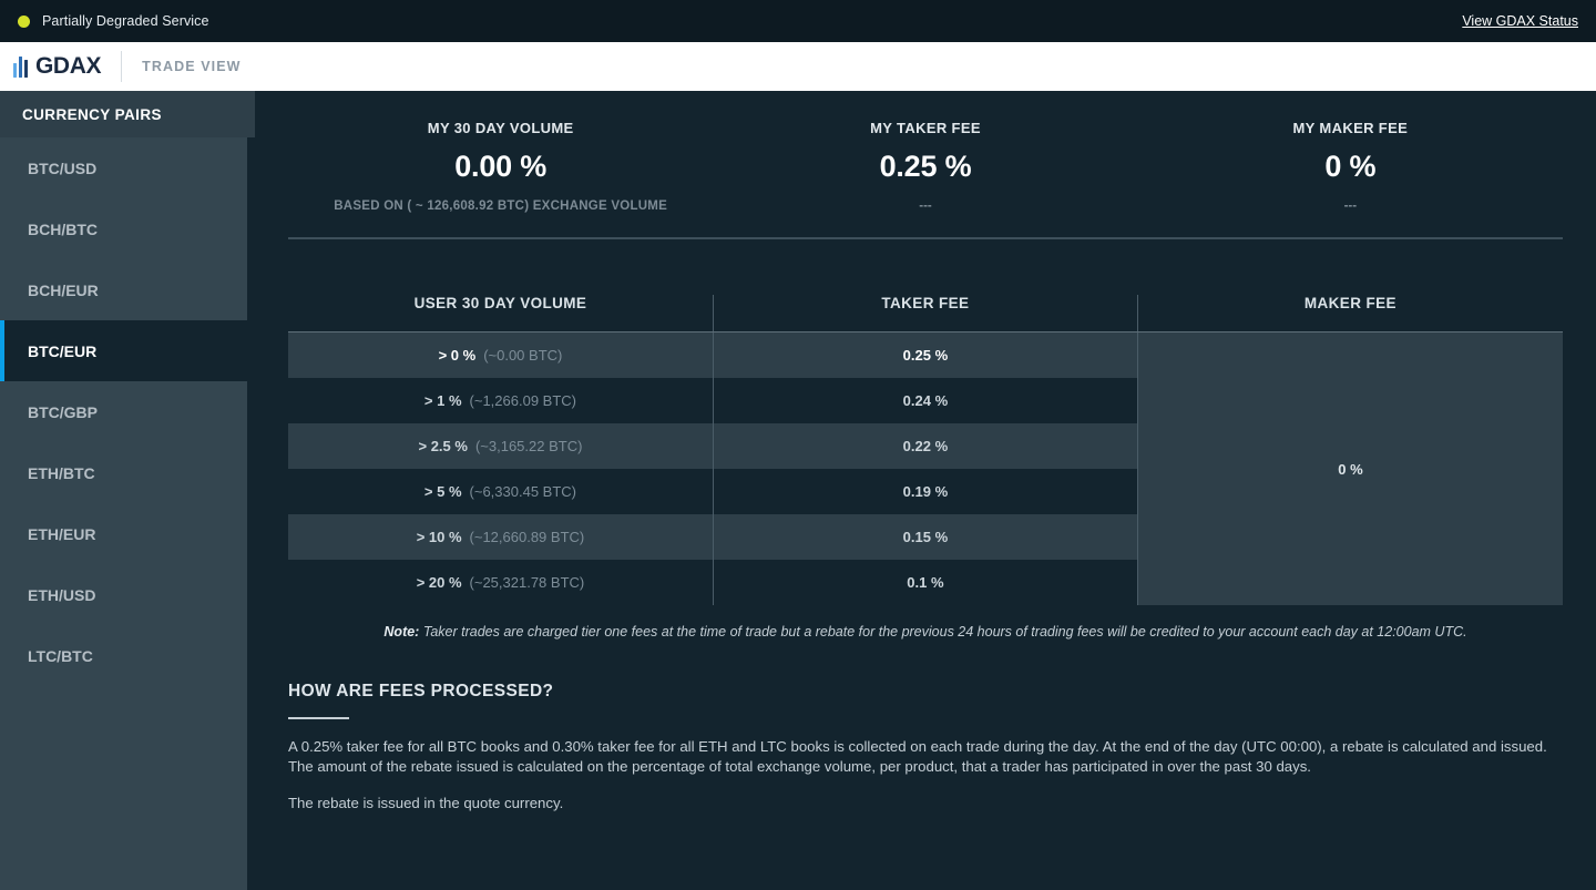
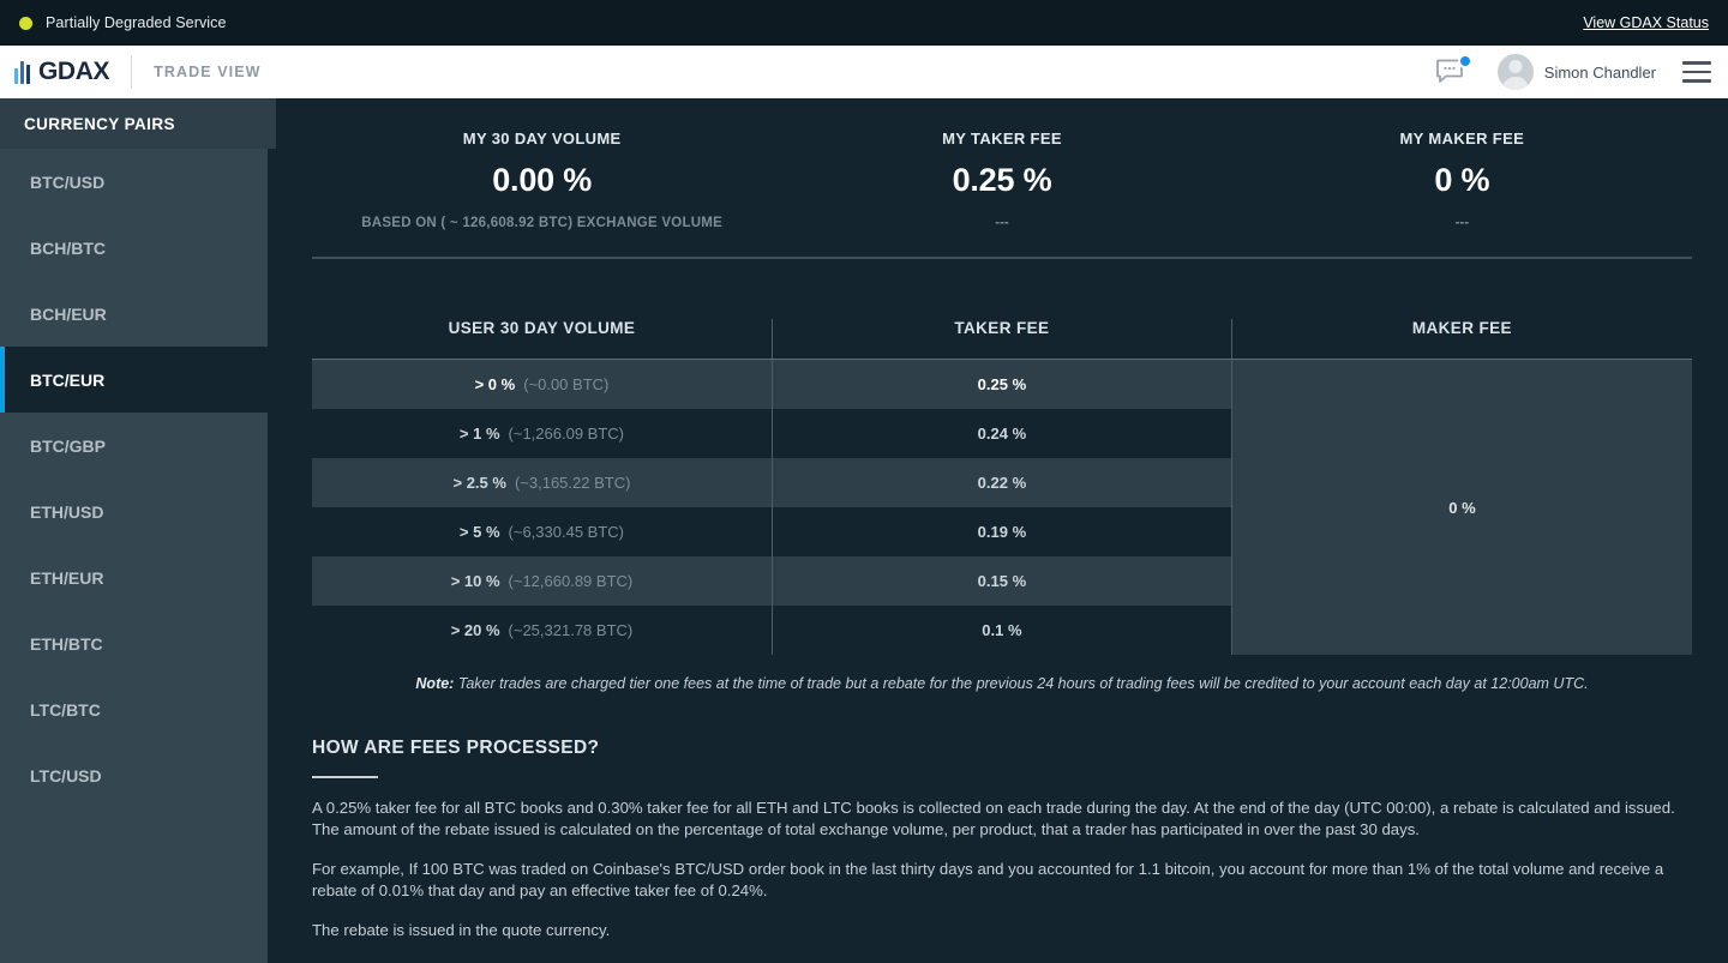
  Partially Degraded Service
  View GDAX Status
  GDAX
  TRADE VIEW
+ Simon Chandler
  CURRENCY PAIRS
  BTC/USD
  BCH/BTC
  BCH/EUR
  BTC/EUR
  BTC/GBP
- ETH/BTC
+ ETH/USD
  ETH/EUR
- ETH/USD
+ ETH/BTC
  LTC/BTC
+ LTC/USD
  MY 30 DAY VOLUME
  0.00 %
  BASED ON ( ~ 126,608.92 BTC) EXCHANGE VOLUME
  MY TAKER FEE
  0.25 %
  ---
  MY MAKER FEE
  0 %
  ---
  USER 30 DAY VOLUME
  TAKER FEE
  MAKER FEE
  > 0 %
  (~0.00 BTC)
  0.25 %
  > 1 %
  (~1,266.09 BTC)
  0.24 %
  > 2.5 %
  (~3,165.22 BTC)
  0.22 %
  > 5 %
  (~6,330.45 BTC)
  0.19 %
  > 10 %
  (~12,660.89 BTC)
  0.15 %
  > 20 %
  (~25,321.78 BTC)
  0.1 %
  0 %
  Note: Taker trades are charged tier one fees at the time of trade but a rebate for the previous 24 hours of trading fees will be credited to your account each day at 12:00am UTC.
  HOW ARE FEES PROCESSED?
  A 0.25% taker fee for all BTC books and 0.30% taker fee for all ETH and LTC books is collected on each trade during the day. At the end of the day (UTC 00:00), a rebate is calculated and issued. The amount of the rebate issued is calculated on the percentage of total exchange volume, per product, that a trader has participated in over the past 30 days.
+ For example, If 100 BTC was traded on Coinbase's BTC/USD order book in the last thirty days and you accounted for 1.1 bitcoin, you account for more than 1% of the total volume and receive a rebate of 0.01% that day and pay an effective taker fee of 0.24%.
  The rebate is issued in the quote currency.
